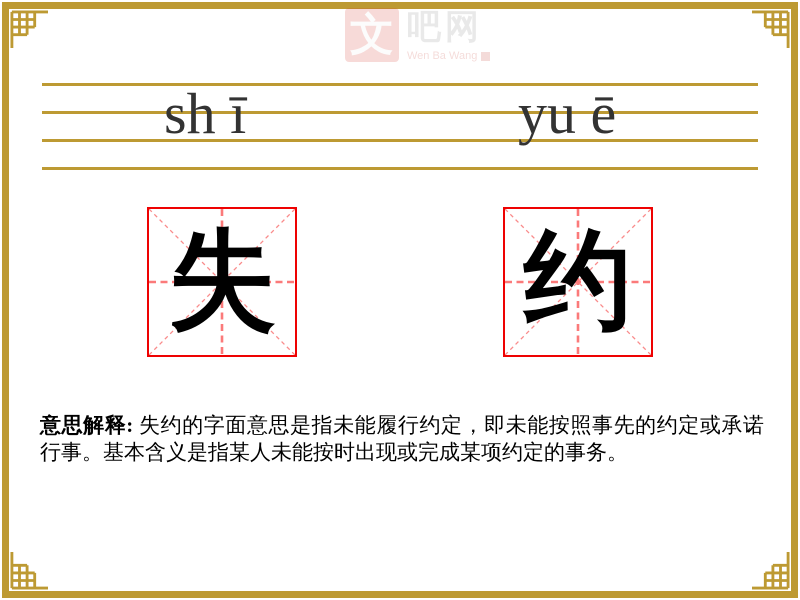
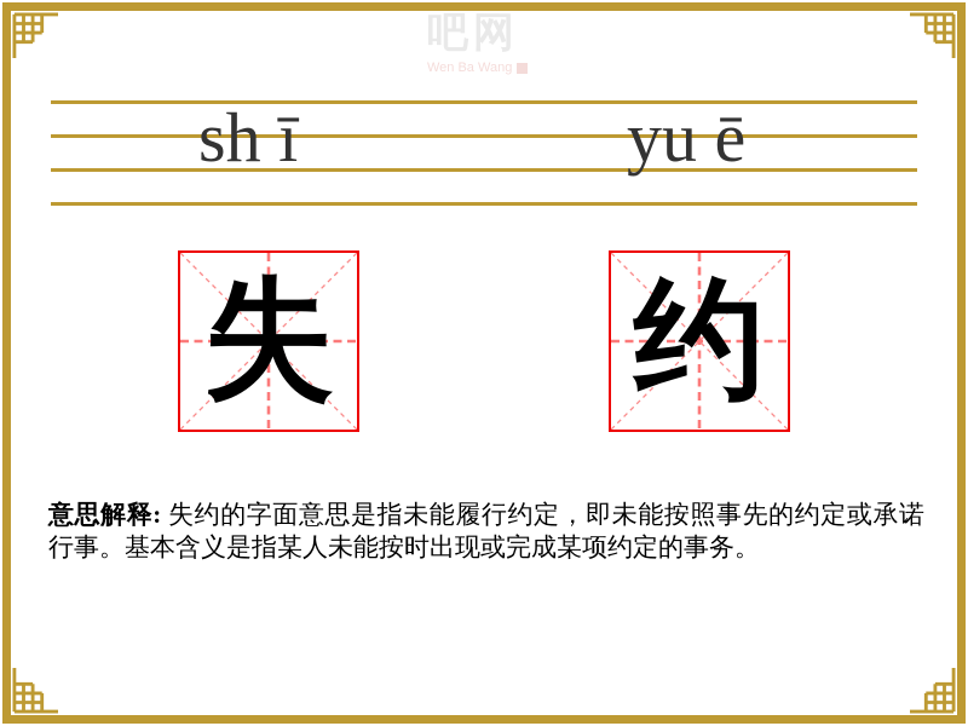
- 文
  Wen Ba Wang
  sh ī
  yu ē
  失
  约
  意思解释: 失约的字面意思是指未能履行约定，即未能按照事先的约定或承诺行事。基本含义是指某人未能按时出现或完成某项约定的事务。
